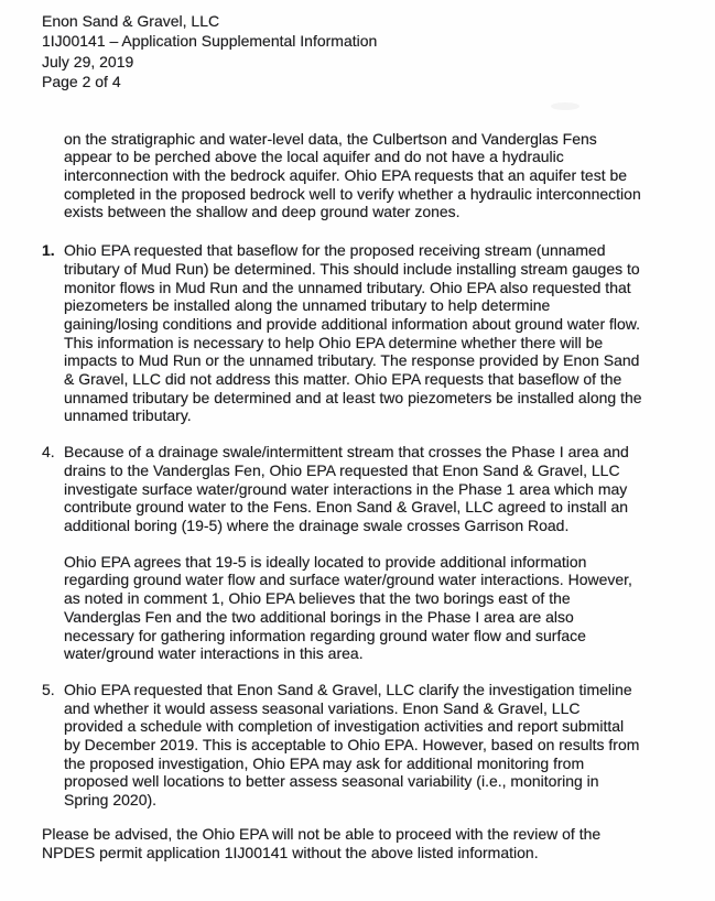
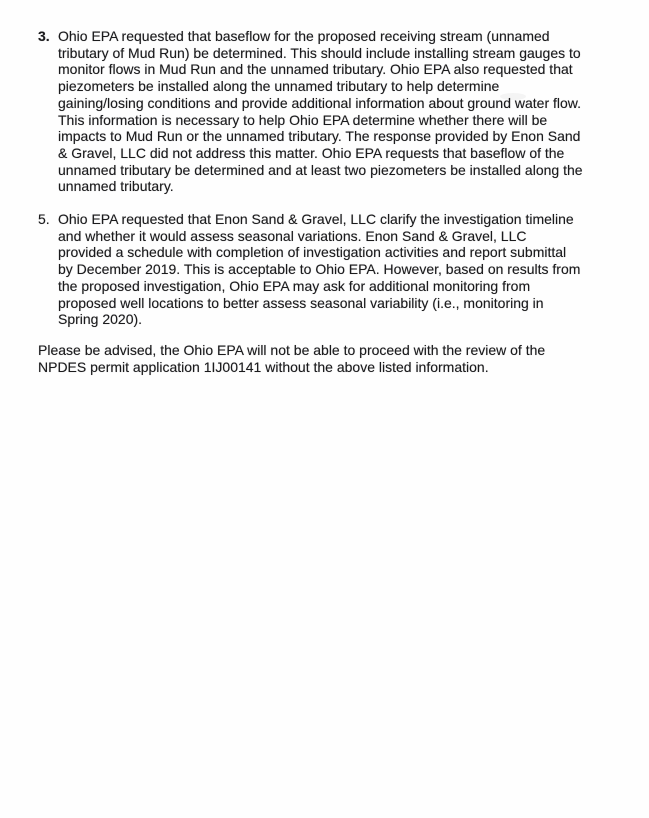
- Enon Sand & Gravel, LLC
- 1IJ00141 – Application Supplemental Information
- July 29, 2019
- Page 2 of 4
- on the stratigraphic and water-level data, the Culbertson and Vanderglas Fens
- appear to be perched above the local aquifer and do not have a hydraulic
- interconnection with the bedrock aquifer. Ohio EPA requests that an aquifer test be
- completed in the proposed bedrock well to verify whether a hydraulic interconnection
- exists between the shallow and deep ground water zones.
- 1.
+ 3.
  Ohio EPA requested that baseflow for the proposed receiving stream (unnamed
  tributary of Mud Run) be determined. This should include installing stream gauges to
  monitor flows in Mud Run and the unnamed tributary. Ohio EPA also requested that
  piezometers be installed along the unnamed tributary to help determine
  gaining/losing conditions and provide additional information about ground water flow.
  This information is necessary to help Ohio EPA determine whether there will be
  impacts to Mud Run or the unnamed tributary. The response provided by Enon Sand
  & Gravel, LLC did not address this matter. Ohio EPA requests that baseflow of the
  unnamed tributary be determined and at least two piezometers be installed along the
  unnamed tributary.
- 4.
- Because of a drainage swale/intermittent stream that crosses the Phase I area and
- drains to the Vanderglas Fen, Ohio EPA requested that Enon Sand & Gravel, LLC
- investigate surface water/ground water interactions in the Phase 1 area which may
- contribute ground water to the Fens. Enon Sand & Gravel, LLC agreed to install an
- additional boring (19-5) where the drainage swale crosses Garrison Road.
- Ohio EPA agrees that 19-5 is ideally located to provide additional information
- regarding ground water flow and surface water/ground water interactions. However,
- as noted in comment 1, Ohio EPA believes that the two borings east of the
- Vanderglas Fen and the two additional borings in the Phase I area are also
- necessary for gathering information regarding ground water flow and surface
- water/ground water interactions in this area.
  5.
  Ohio EPA requested that Enon Sand & Gravel, LLC clarify the investigation timeline
  and whether it would assess seasonal variations. Enon Sand & Gravel, LLC
  provided a schedule with completion of investigation activities and report submittal
  by December 2019. This is acceptable to Ohio EPA. However, based on results from
  the proposed investigation, Ohio EPA may ask for additional monitoring from
  proposed well locations to better assess seasonal variability (i.e., monitoring in
  Spring 2020).
  Please be advised, the Ohio EPA will not be able to proceed with the review of the
  NPDES permit application 1IJ00141 without the above listed information.
